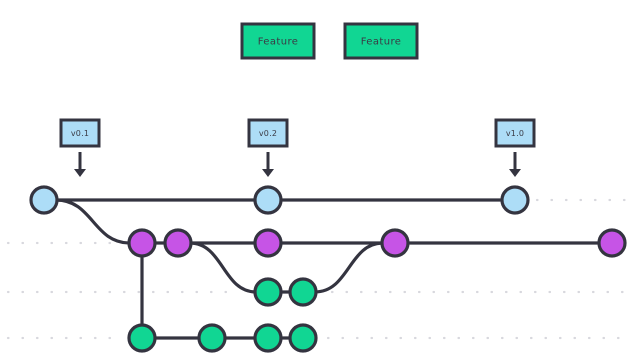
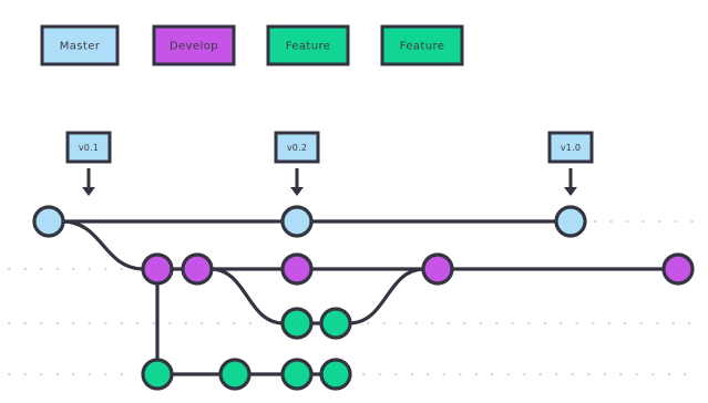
  v0.1
  v0.2
  v1.0
+ Master
+ Develop
  Feature
  Feature
